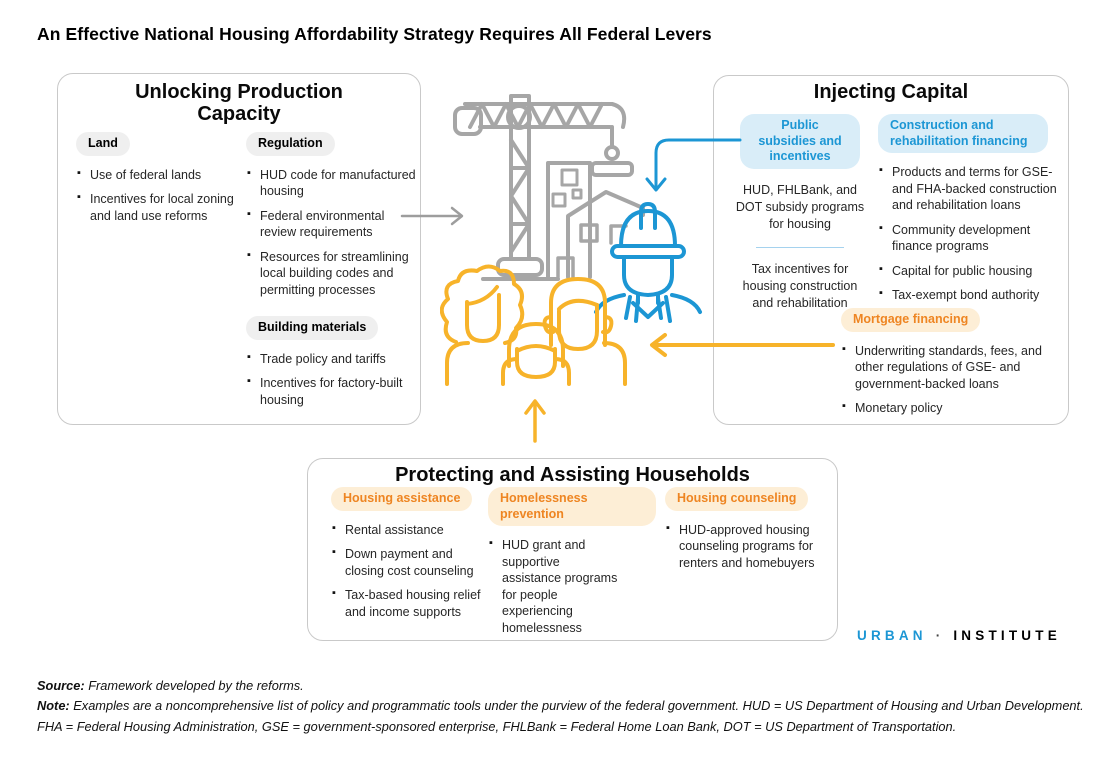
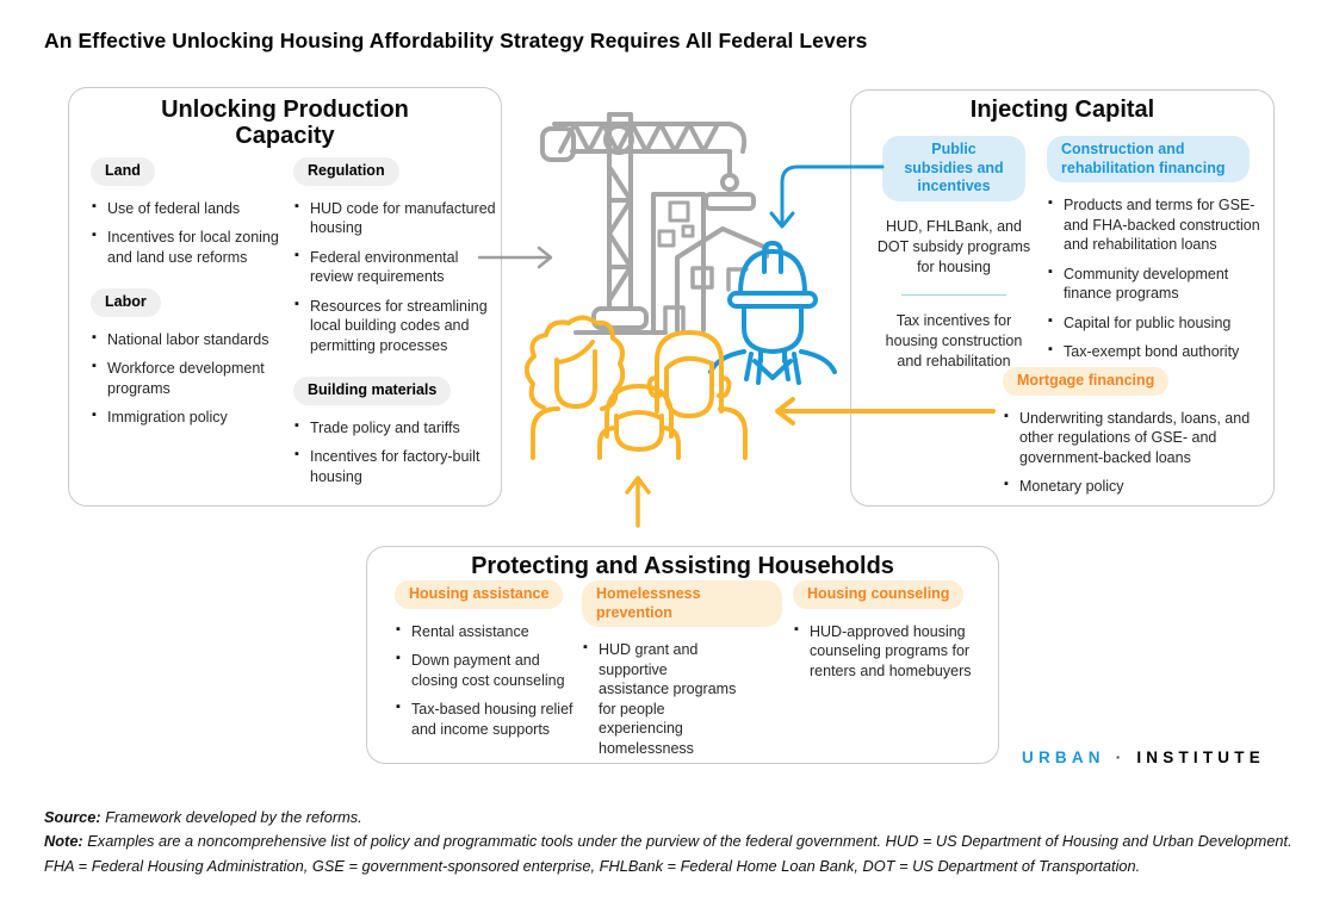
- An Effective National Housing Affordability Strategy Requires All Federal Levers
+ An Effective Unlocking Housing Affordability Strategy Requires All Federal Levers
  Unlocking Production Capacity
  Land
  Use of federal lands
  Incentives for local zoning and land use reforms
+ Labor
+ National labor standards
+ Workforce development programs
+ Immigration policy
  Regulation
  HUD code for manufactured housing
  Federal environmental review requirements
  Resources for streamlining local building codes and permitting processes
  Building materials
  Trade policy and tariffs
  Incentives for factory-built housing
  Injecting Capital
  Public subsidies and incentives
  HUD, FHLBank, and DOT subsidy programs for housing
  Tax incentives for housing construction and rehabilitation
  Construction and rehabilitation financing
  Products and terms for GSE- and FHA-backed construction and rehabilitation loans
  Community development finance programs
  Capital for public housing
  Tax-exempt bond authority
  Mortgage financing
- Underwriting standards, fees, and other regulations of GSE- and government-backed loans
+ Underwriting standards, loans, and other regulations of GSE- and government-backed loans
  Monetary policy
  Protecting and Assisting Households
  Housing assistance
  Rental assistance
  Down payment and closing cost counseling
  Tax-based housing relief and income supports
  Homelessness prevention
  HUD grant and supportive assistance programs for people experiencing homelessness
  Housing counseling
  HUD-approved housing counseling programs for renters and homebuyers
  URBAN · INSTITUTE
  Source: Framework developed by the reforms.
  Note: Examples are a noncomprehensive list of policy and programmatic tools under the purview of the federal government. HUD = US Department of Housing and Urban Development. FHA = Federal Housing Administration, GSE = government-sponsored enterprise, FHLBank = Federal Home Loan Bank, DOT = US Department of Transportation.
